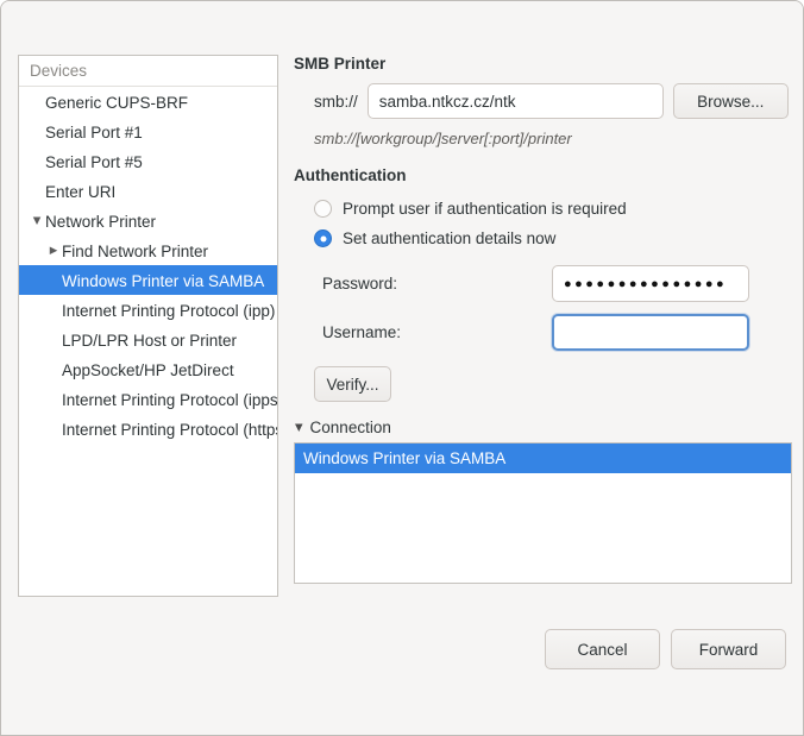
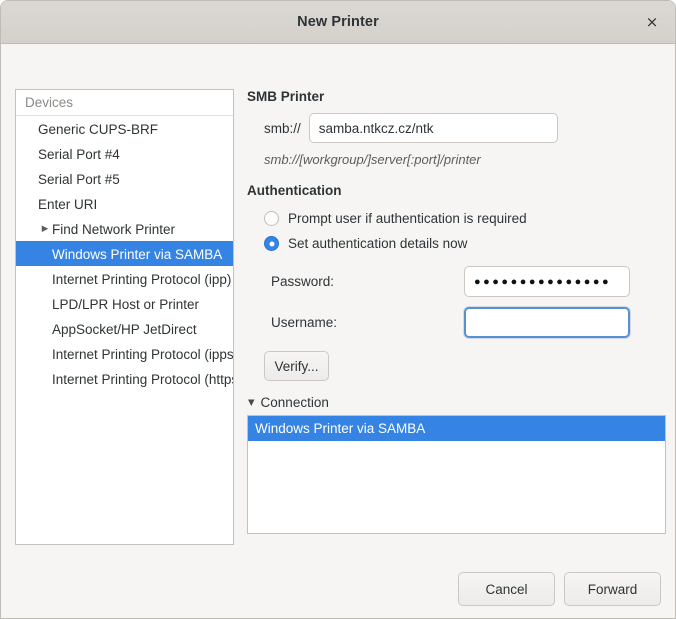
+ New Printer
+ ×
  Devices
  Generic CUPS-BRF
- Serial Port #1
+ Serial Port #4
  Serial Port #5
  Enter URI
- ▼ Network Printer
  ▶ Find Network Printer
  Windows Printer via SAMBA
  Internet Printing Protocol (ipp)
  LPD/LPR Host or Printer
  AppSocket/HP JetDirect
  Internet Printing Protocol (ipps
  Internet Printing Protocol (http
  SMB Printer
  smb://
  samba.ntkcz.cz/ntk
- Browse...
  smb://[workgroup/]server[:port]/printer
  Authentication
  Prompt user if authentication is required
  Set authentication details now
  Password:
  ●●●●●●●●●●●●●●●
  Username:
  Verify...
  ▼
  Connection
  Windows Printer via SAMBA
  Cancel
  Forward
